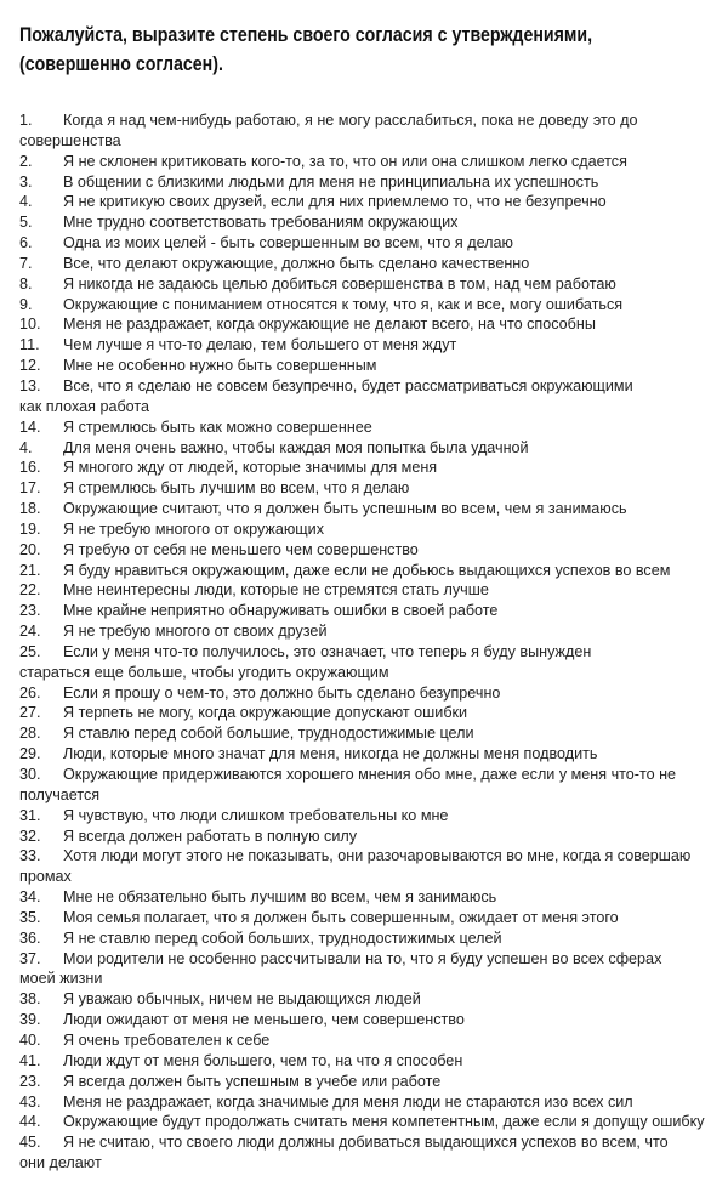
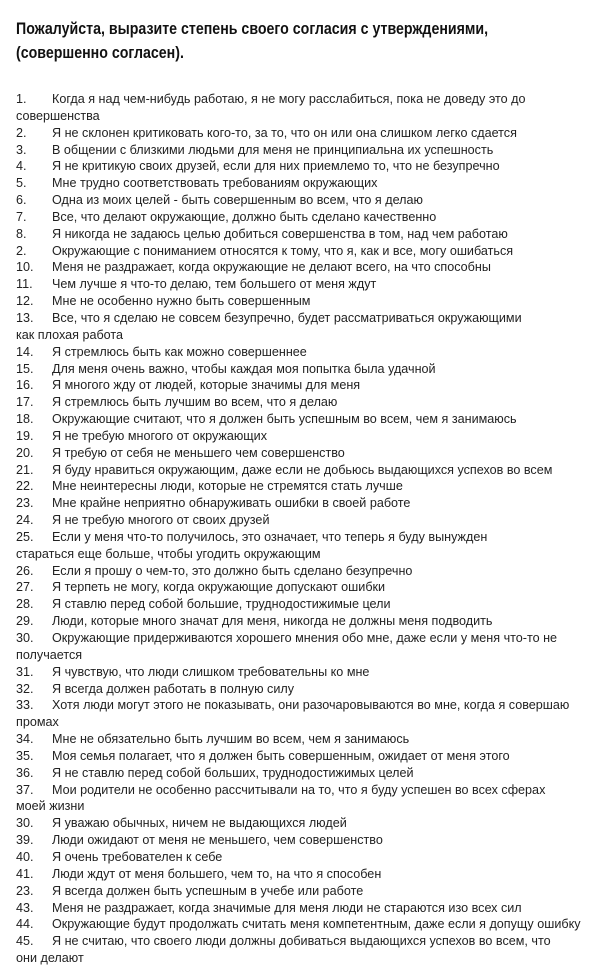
  Пожалуйста, выразите степень своего согласия с утверждениями,
  (совершенно согласен).
  1. Когда я над чем-нибудь работаю, я не могу расслабиться, пока не доведу это до
  совершенства
  2. Я не склонен критиковать кого-то, за то, что он или она слишком легко сдается
  3. В общении с близкими людьми для меня не принципиальна их успешность
  4. Я не критикую своих друзей, если для них приемлемо то, что не безупречно
  5. Мне трудно соответствовать требованиям окружающих
  6. Одна из моих целей - быть совершенным во всем, что я делаю
  7. Все, что делают окружающие, должно быть сделано качественно
  8. Я никогда не задаюсь целью добиться совершенства в том, над чем работаю
- 9. Окружающие с пониманием относятся к тому, что я, как и все, могу ошибаться
+ 2. Окружающие с пониманием относятся к тому, что я, как и все, могу ошибаться
  10. Меня не раздражает, когда окружающие не делают всего, на что способны
  11. Чем лучше я что-то делаю, тем большего от меня ждут
  12. Мне не особенно нужно быть совершенным
  13. Все, что я сделаю не совсем безупречно, будет рассматриваться окружающими
  как плохая работа
  14. Я стремлюсь быть как можно совершеннее
- 4. Для меня очень важно, чтобы каждая моя попытка была удачной
+ 15. Для меня очень важно, чтобы каждая моя попытка была удачной
  16. Я многого жду от людей, которые значимы для меня
  17. Я стремлюсь быть лучшим во всем, что я делаю
  18. Окружающие считают, что я должен быть успешным во всем, чем я занимаюсь
  19. Я не требую многого от окружающих
  20. Я требую от себя не меньшего чем совершенство
  21. Я буду нравиться окружающим, даже если не добьюсь выдающихся успехов во всем
  22. Мне неинтересны люди, которые не стремятся стать лучше
  23. Мне крайне неприятно обнаруживать ошибки в своей работе
  24. Я не требую многого от своих друзей
  25. Если у меня что-то получилось, это означает, что теперь я буду вынужден
  стараться еще больше, чтобы угодить окружающим
  26. Если я прошу о чем-то, это должно быть сделано безупречно
  27. Я терпеть не могу, когда окружающие допускают ошибки
  28. Я ставлю перед собой большие, труднодостижимые цели
  29. Люди, которые много значат для меня, никогда не должны меня подводить
  30. Окружающие придерживаются хорошего мнения обо мне, даже если у меня что-то не
  получается
  31. Я чувствую, что люди слишком требовательны ко мне
  32. Я всегда должен работать в полную силу
  33. Хотя люди могут этого не показывать, они разочаровываются во мне, когда я совершаю
  промах
  34. Мне не обязательно быть лучшим во всем, чем я занимаюсь
  35. Моя семья полагает, что я должен быть совершенным, ожидает от меня этого
  36. Я не ставлю перед собой больших, труднодостижимых целей
  37. Мои родители не особенно рассчитывали на то, что я буду успешен во всех сферах
  моей жизни
- 38. Я уважаю обычных, ничем не выдающихся людей
+ 30. Я уважаю обычных, ничем не выдающихся людей
  39. Люди ожидают от меня не меньшего, чем совершенство
  40. Я очень требователен к себе
  41. Люди ждут от меня большего, чем то, на что я способен
  23. Я всегда должен быть успешным в учебе или работе
  43. Меня не раздражает, когда значимые для меня люди не стараются изо всех сил
  44. Окружающие будут продолжать считать меня компетентным, даже если я допущу ошибку
  45. Я не считаю, что своего люди должны добиваться выдающихся успехов во всем, что
  они делают
